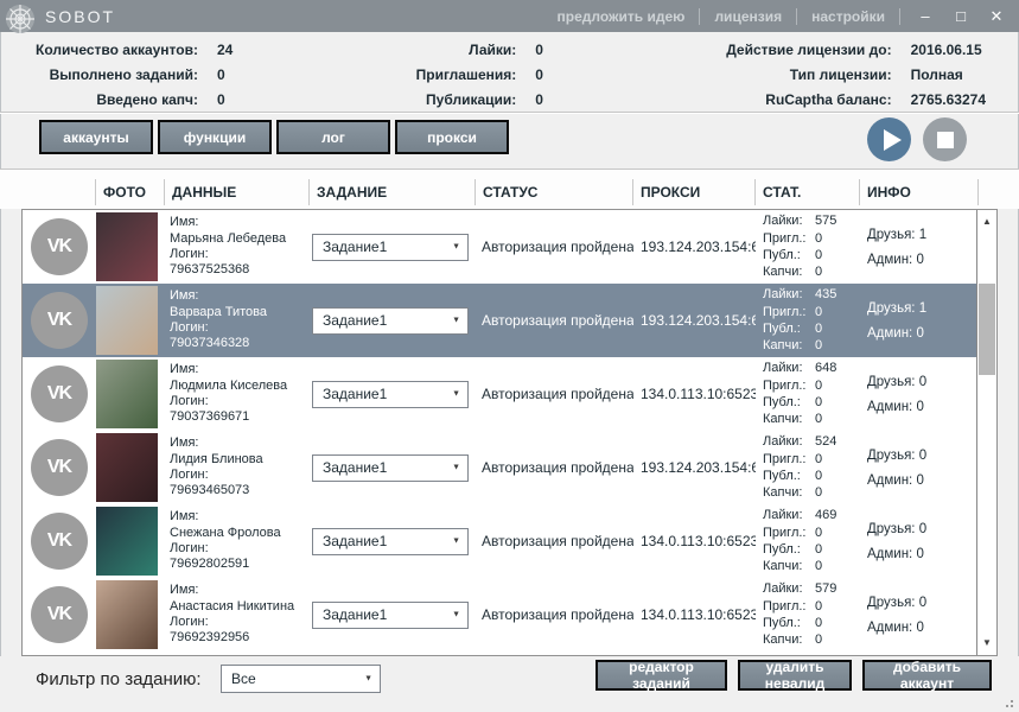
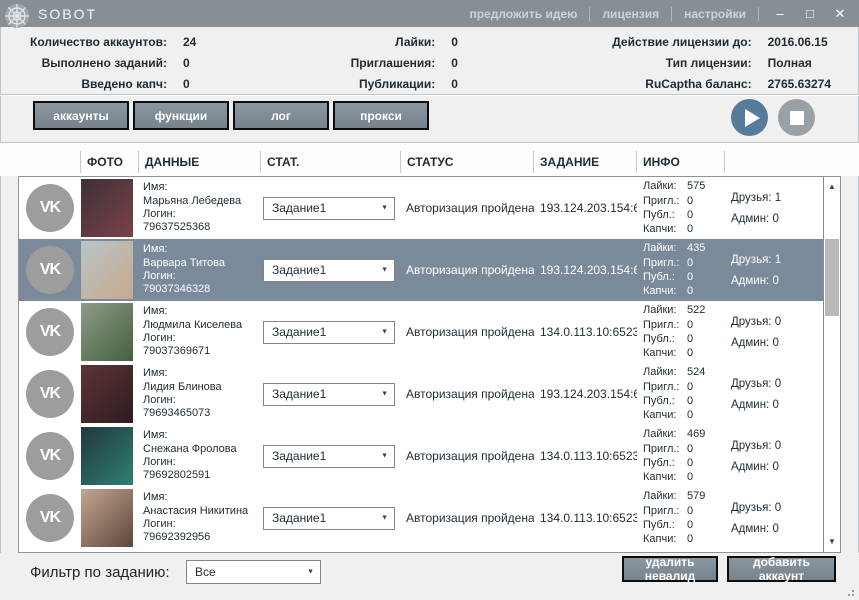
  SOBOT
  предложить идею
  лицензия
  настройки
  –
  □
  ✕
  Количество аккаунтов:
  24
  Выполнено заданий:
  0
  Введено капч:
  0
  Лайки:
  0
  Приглашения:
  0
  Публикации:
  0
  Действие лицензии до:
  2016.06.15
  Тип лицензии:
  Полная
  RuCaptha баланс:
  2765.63274
  аккаунты
  функции
  лог
  прокси
  ФОТО
  ДАННЫЕ
- ЗАДАНИЕ
+ СТАТ.
  СТАТУС
- ПРОКСИ
- СТАТ.
+ ЗАДАНИЕ
  ИНФО
  VK
  Имя:
  Марьяна Лебедева
  Логин:
  79637525368
  Задание1
  Авторизация пройдена
  193.124.203.154:6
  Лайки:
  575
  Пригл.:
  0
  Публ.:
  0
  Капчи:
  0
  Друзья: 1
  Админ: 0
  VK
  Имя:
  Варвара Титова
  Логин:
  79037346328
  Задание1
  Авторизация пройдена
  193.124.203.154:6
  Лайки:
  435
  Пригл.:
  0
  Публ.:
  0
  Капчи:
  0
  Друзья: 1
  Админ: 0
  VK
  Имя:
  Людмила Киселева
  Логин:
  79037369671
  Задание1
  Авторизация пройдена
  134.0.113.10:6523
  Лайки:
- 648
+ 522
  Пригл.:
  0
  Публ.:
  0
  Капчи:
  0
  Друзья: 0
  Админ: 0
  VK
  Имя:
  Лидия Блинова
  Логин:
  79693465073
  Задание1
  Авторизация пройдена
  193.124.203.154:6
  Лайки:
  524
  Пригл.:
  0
  Публ.:
  0
  Капчи:
  0
  Друзья: 0
  Админ: 0
  VK
  Имя:
  Снежана Фролова
  Логин:
  79692802591
  Задание1
  Авторизация пройдена
  134.0.113.10:6523
  Лайки:
  469
  Пригл.:
  0
  Публ.:
  0
  Капчи:
  0
  Друзья: 0
  Админ: 0
  VK
  Имя:
  Анастасия Никитина
  Логин:
  79692392956
  Задание1
  Авторизация пройдена
  134.0.113.10:6523
  Лайки:
  579
  Пригл.:
  0
  Публ.:
  0
  Капчи:
  0
  Друзья: 0
  Админ: 0
  ▲
  ▼
  Фильтр по заданию:
  Все
- редактор заданий
  удалить невалид
  добавить аккаунт
